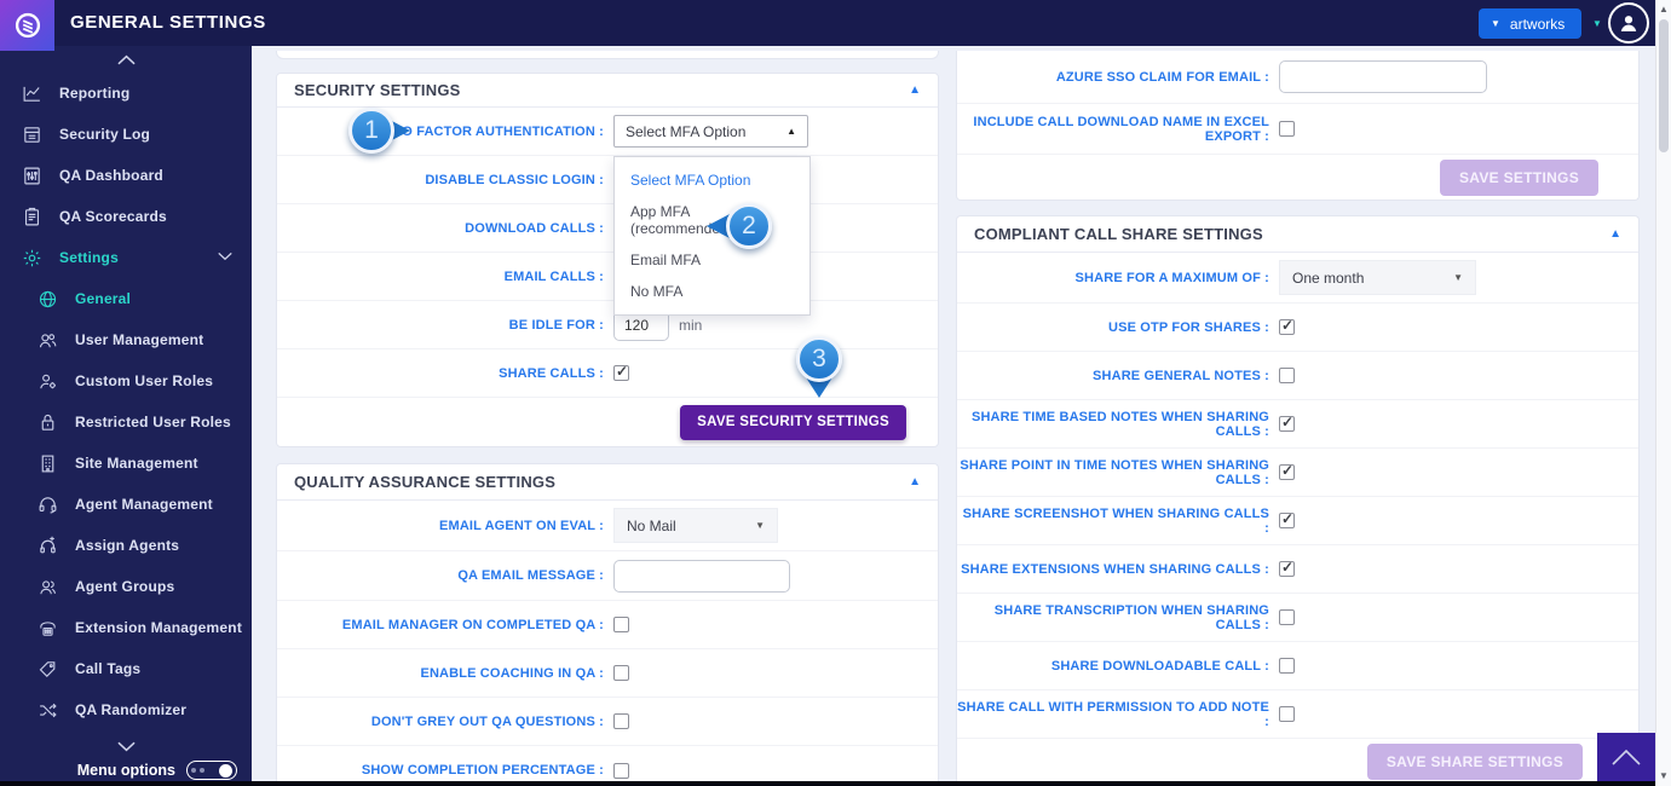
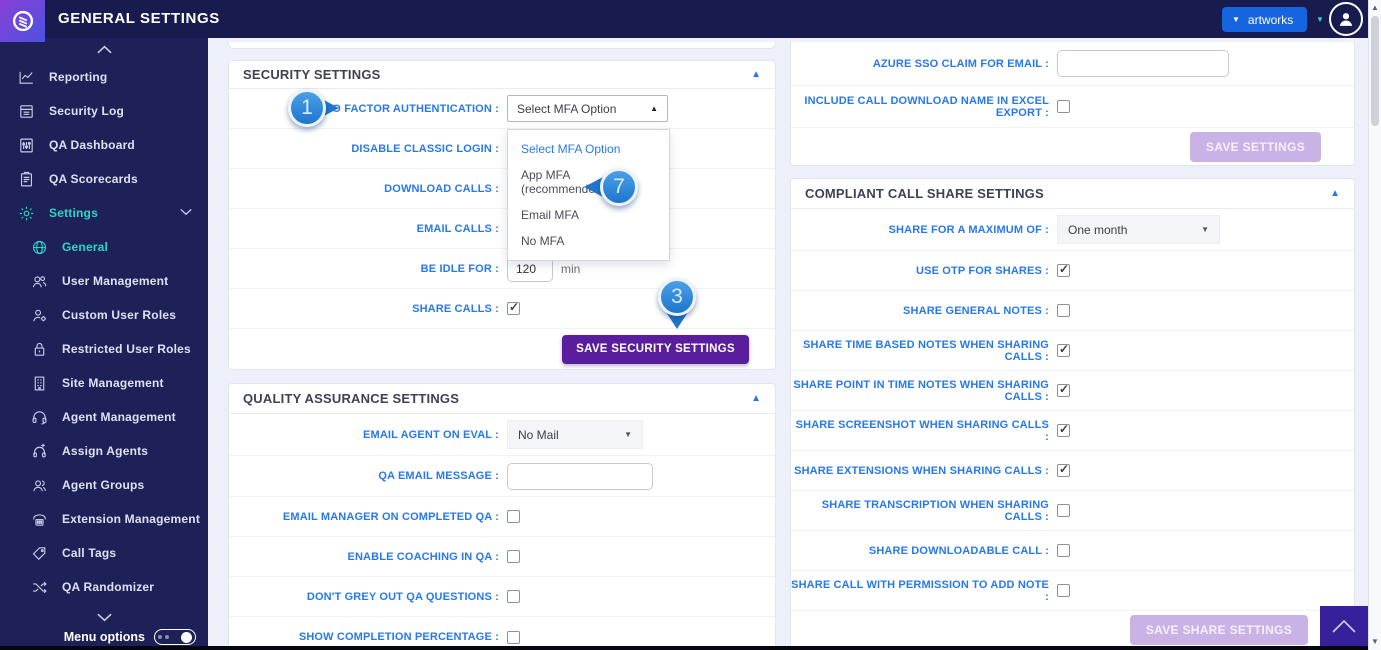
  GENERAL SETTINGS
  ▼
  artworks
  ▼
  Reporting
  Security Log
  QA Dashboard
  QA Scorecards
  Settings
  General
  User Management
  Custom User Roles
  Restricted User Roles
  Site Management
  Agent Management
  Assign Agents
  Agent Groups
  Extension Management
  Call Tags
  QA Randomizer
  Menu options
  SECURITY SETTINGS
  ▲
  WO FACTOR AUTHENTICATION :
  Select MFA Option
  ▲
  DISABLE CLASSIC LOGIN :
  DOWNLOAD CALLS :
  EMAIL CALLS :
  BE IDLE FOR :
  120
  min
  SHARE CALLS :
  SAVE SECURITY SETTINGS
  Select MFA Option
  App MFA (recommended
  Email MFA
  No MFA
  QUALITY ASSURANCE SETTINGS
  ▲
  EMAIL AGENT ON EVAL :
  No Mail
  ▼
  QA EMAIL MESSAGE :
  EMAIL MANAGER ON COMPLETED QA :
  ENABLE COACHING IN QA :
  DON'T GREY OUT QA QUESTIONS :
  SHOW COMPLETION PERCENTAGE :
  AZURE SSO CLAIM FOR EMAIL :
  INCLUDE CALL DOWNLOAD NAME IN EXCEL EXPORT :
  SAVE SETTINGS
  COMPLIANT CALL SHARE SETTINGS
  ▲
  SHARE FOR A MAXIMUM OF :
  One month
  ▼
  USE OTP FOR SHARES :
  SHARE GENERAL NOTES :
  SHARE TIME BASED NOTES WHEN SHARING CALLS :
  SHARE POINT IN TIME NOTES WHEN SHARING CALLS :
  SHARE SCREENSHOT WHEN SHARING CALLS :
  SHARE EXTENSIONS WHEN SHARING CALLS :
  SHARE TRANSCRIPTION WHEN SHARING CALLS :
  SHARE DOWNLOADABLE CALL :
  SHARE CALL WITH PERMISSION TO ADD NOTE :
  SAVE SHARE SETTINGS
  1
- 2
+ 7
  3
  ▲
  ▼
